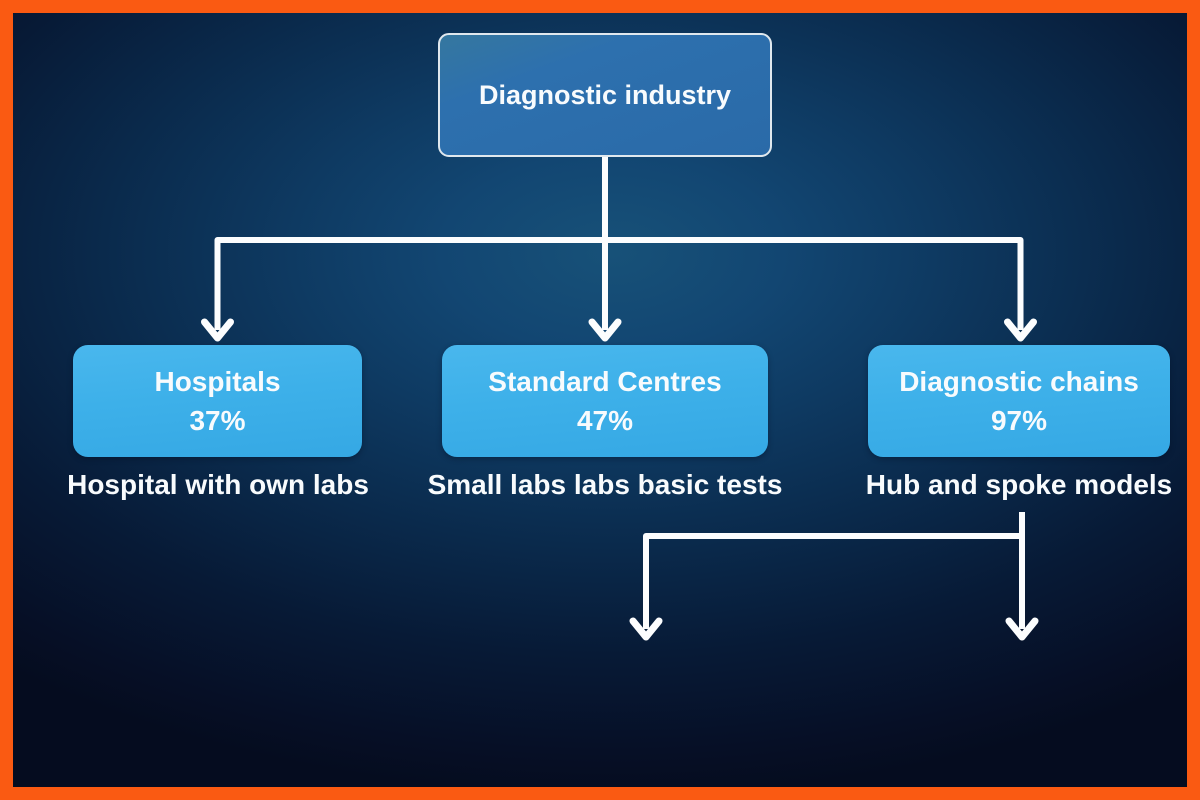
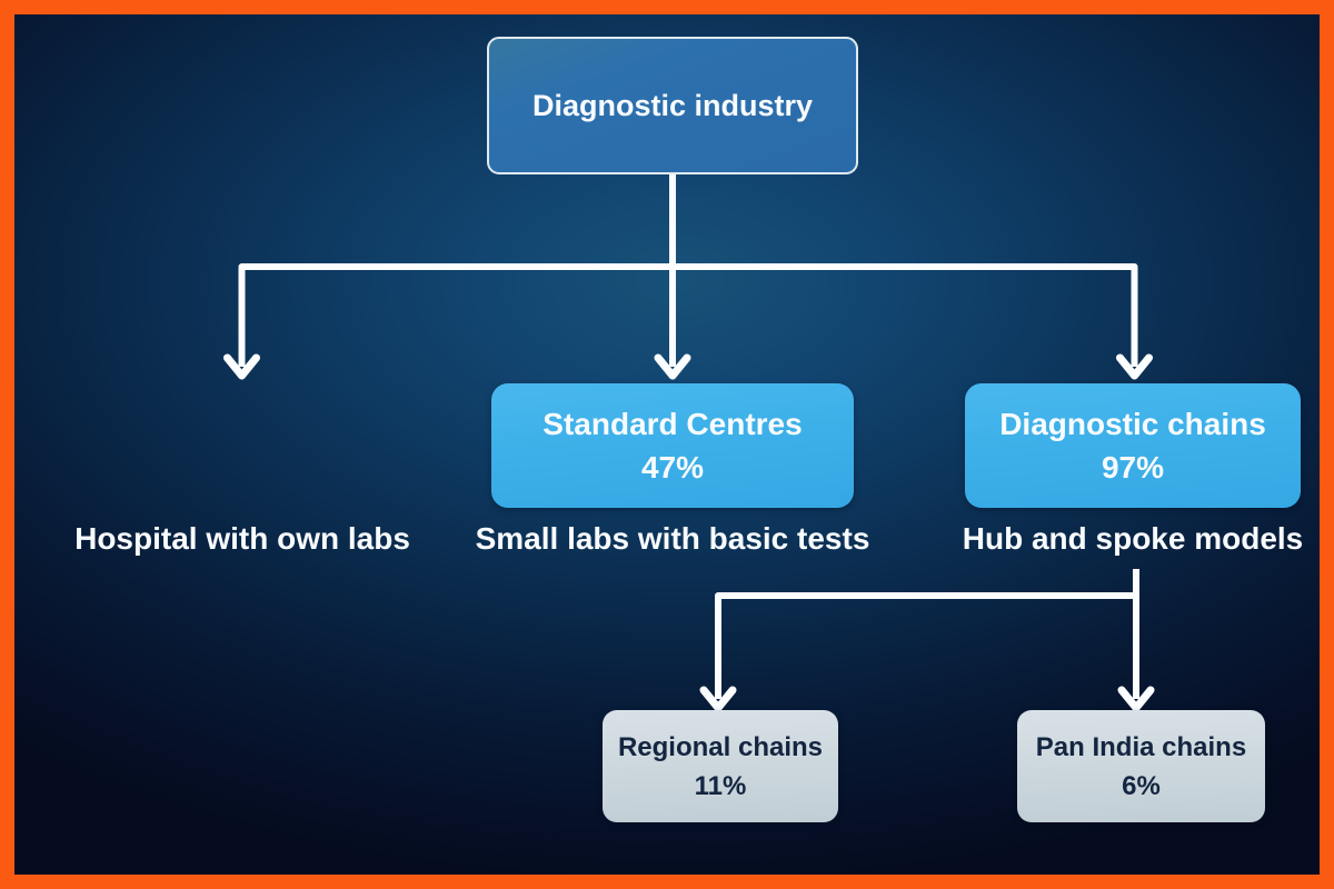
  Diagnostic industry
- Hospitals
- 37%
  Standard Centres
  47%
  Diagnostic chains
  97%
  Hospital with own labs
- Small labs labs basic tests
+ Small labs with basic tests
  Hub and spoke models
+ Regional chains
+ 11%
+ Pan India chains
+ 6%
